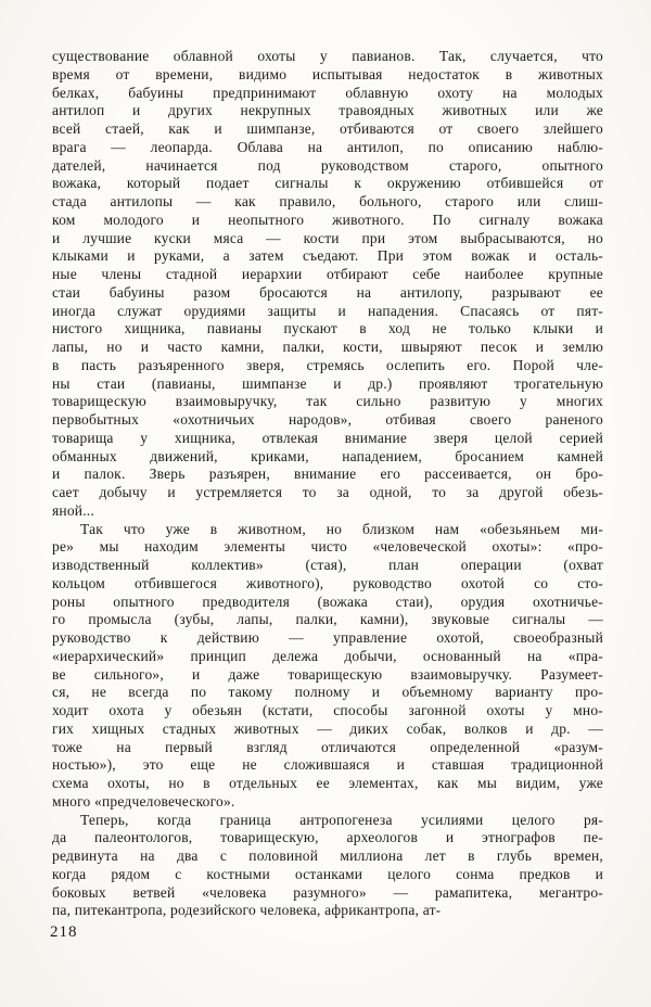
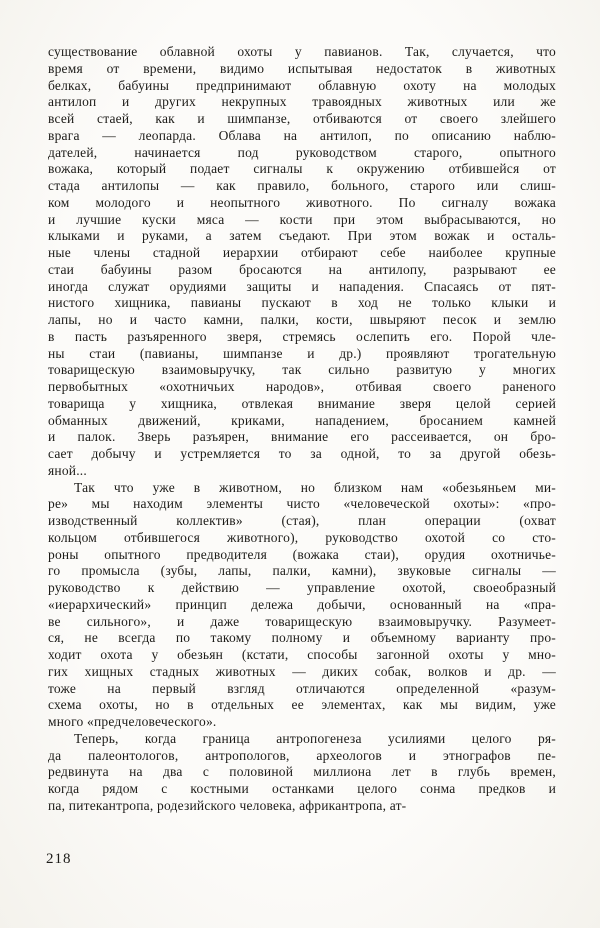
  существование облавной охоты у павианов. Так, случается, что
  время от времени, видимо испытывая недостаток в животных
  белках, бабуины предпринимают облавную охоту на молодых
  антилоп и других некрупных травоядных животных или же
  всей стаей, как и шимпанзе, отбиваются от своего злейшего
  врага — леопарда. Облава на антилоп, по описанию наблю-
  дателей, начинается под руководством старого, опытного
  вожака, который подает сигналы к окружению отбившейся от
  стада антилопы — как правило, больного, старого или слиш-
  ком молодого и неопытного животного. По сигналу вожака
  и лучшие куски мяса — кости при этом выбрасываются, но
  клыками и руками, а затем съедают. При этом вожак и осталь-
  ные члены стадной иерархии отбирают себе наиболее крупные
  стаи бабуины разом бросаются на антилопу, разрывают ее
  иногда служат орудиями защиты и нападения. Спасаясь от пят-
  нистого хищника, павианы пускают в ход не только клыки и
  лапы, но и часто камни, палки, кости, швыряют песок и землю
  в пасть разъяренного зверя, стремясь ослепить его. Порой чле-
  ны стаи (павианы, шимпанзе и др.) проявляют трогательную
  товарищескую взаимовыручку, так сильно развитую у многих
  первобытных «охотничьих народов», отбивая своего раненого
  товарища у хищника, отвлекая внимание зверя целой серией
  обманных движений, криками, нападением, бросанием камней
  и палок. Зверь разъярен, внимание его рассеивается, он бро-
  сает добычу и устремляется то за одной, то за другой обезь-
  яной...
  Так что уже в животном, но близком нам «обезьяньем ми-
  ре» мы находим элементы чисто «человеческой охоты»: «про-
  изводственный коллектив» (стая), план операции (охват
  кольцом отбившегося животного), руководство охотой со сто-
  роны опытного предводителя (вожака стаи), орудия охотничье-
  го промысла (зубы, лапы, палки, камни), звуковые сигналы —
  руководство к действию — управление охотой, своеобразный
  «иерархический» принцип дележа добычи, основанный на «пра-
  ве сильного», и даже товарищескую взаимовыручку. Разумеет-
  ся, не всегда по такому полному и объемному варианту про-
  ходит охота у обезьян (кстати, способы загонной охоты у мно-
  гих хищных стадных животных — диких собак, волков и др. —
  тоже на первый взгляд отличаются определенной «разум-
- ностью»), это еще не сложившаяся и ставшая традиционной
  схема охоты, но в отдельных ее элементах, как мы видим, уже
  много «предчеловеческого».
  Теперь, когда граница антропогенеза усилиями целого ря-
- да палеонтологов, товарищескую, археологов и этнографов пе-
+ да палеонтологов, антропологов, археологов и этнографов пе-
  редвинута на два с половиной миллиона лет в глубь времен,
  когда рядом с костными останками целого сонма предков и
- боковых ветвей «человека разумного» — рамапитека, мегантро-
  па, питекантропа, родезийского человека, африкантропа, ат-
  218
